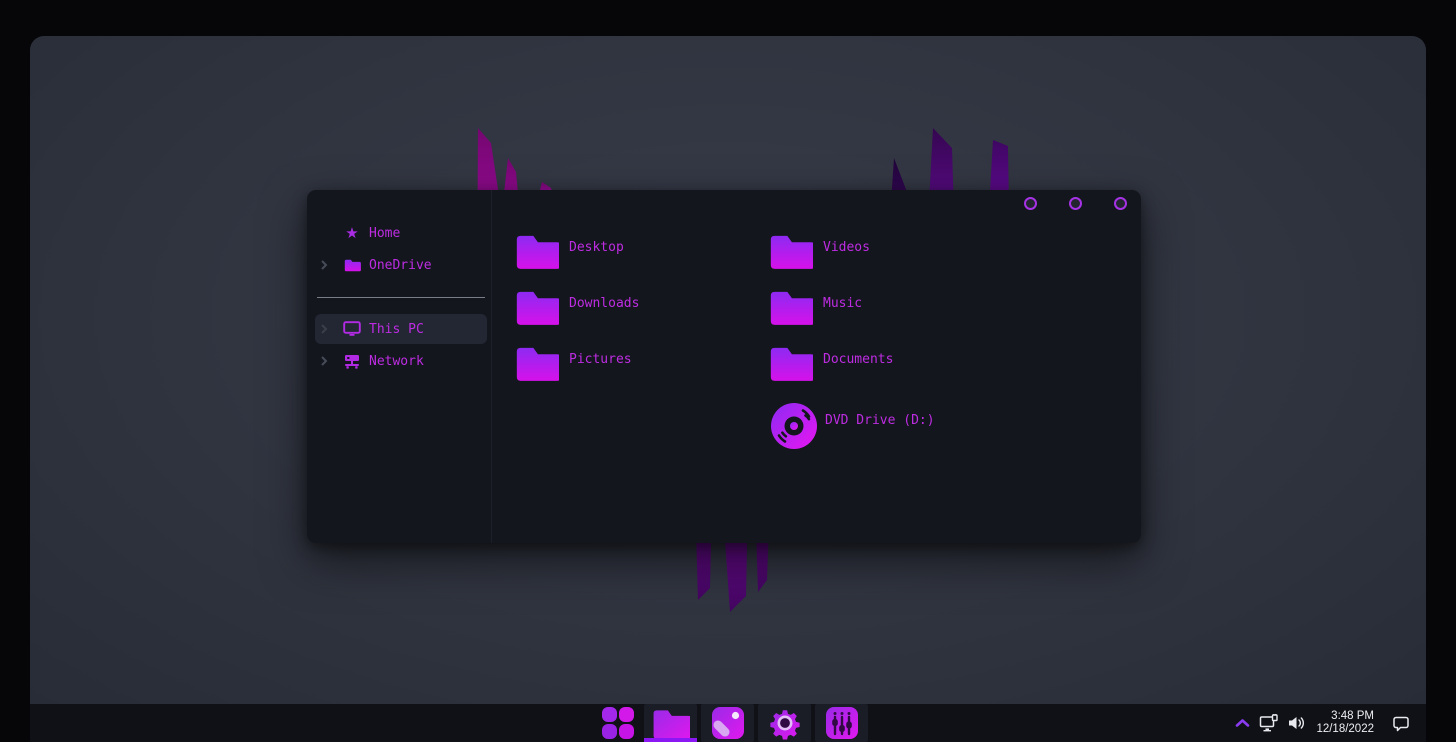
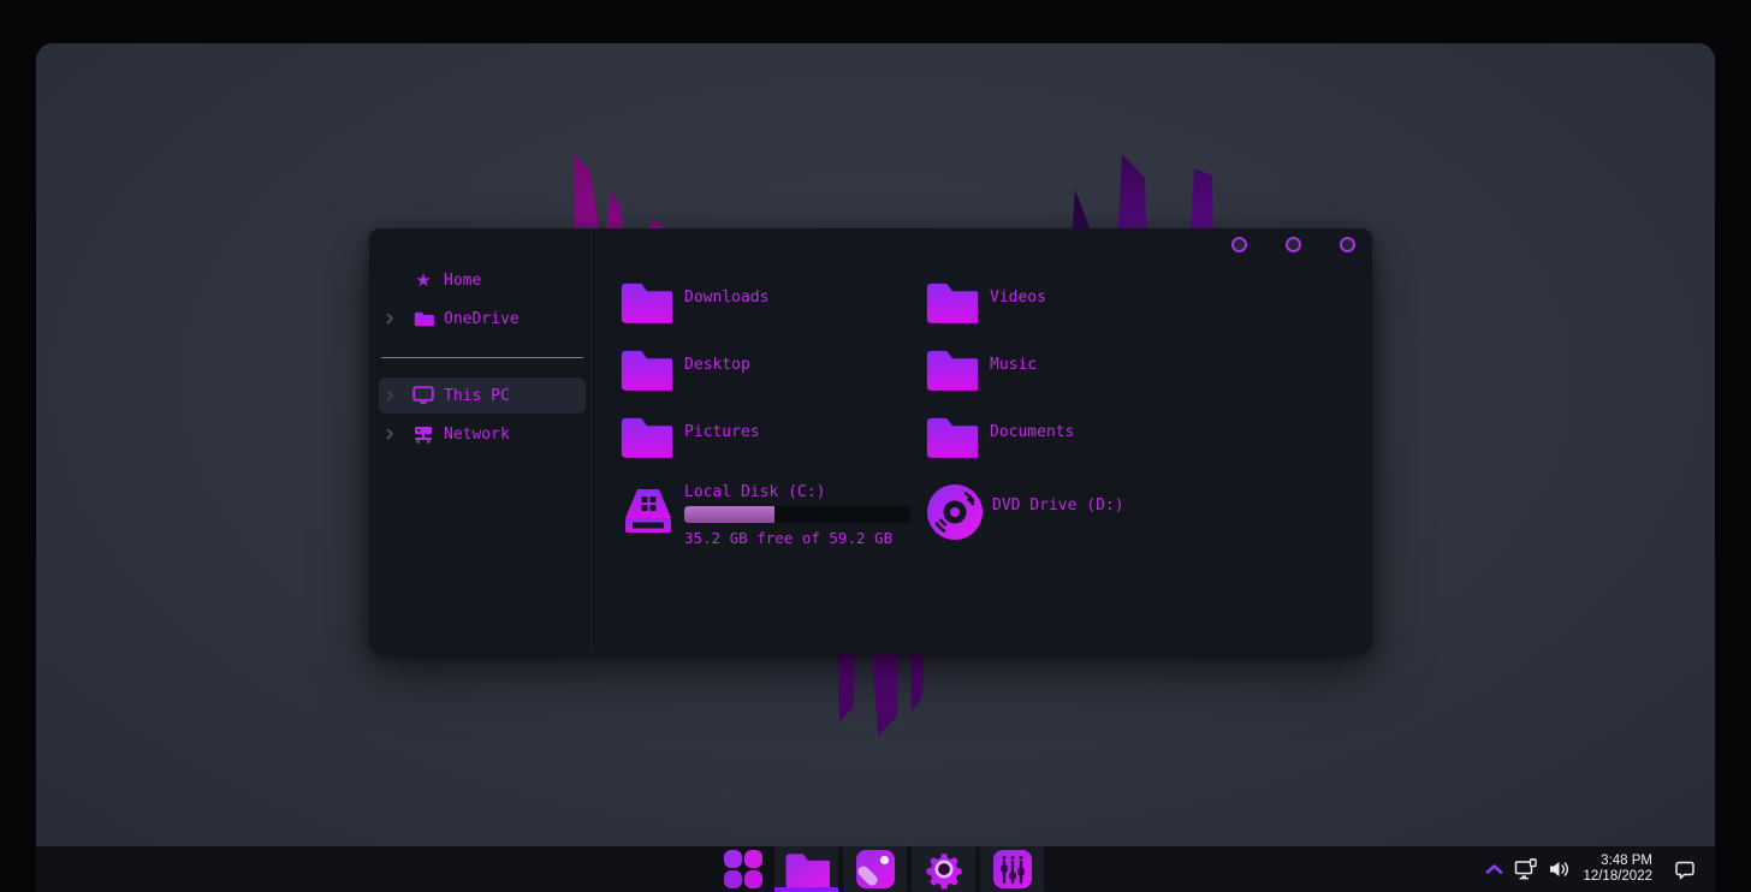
  ★
  Home
  OneDrive
  This PC
  Network
- Desktop
+ Downloads
  Videos
- Downloads
+ Desktop
  Music
  Pictures
  Documents
+ Local Disk (C:)
+ 35.2 GB free of 59.2 GB
  DVD Drive (D:)
  3:48 PM
  12/18/2022
